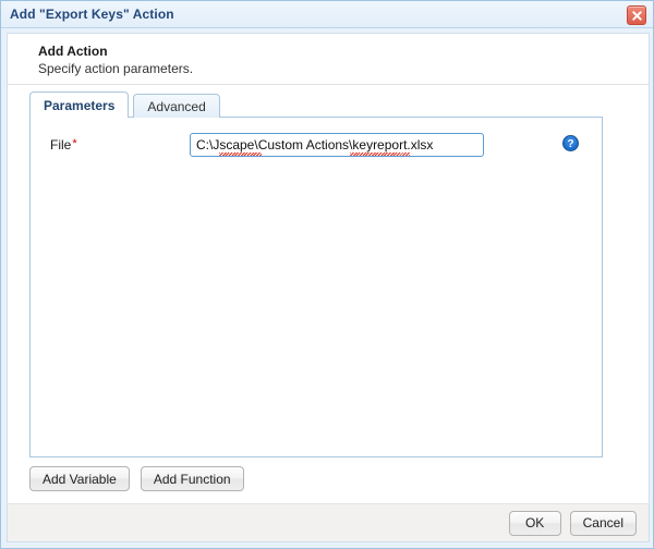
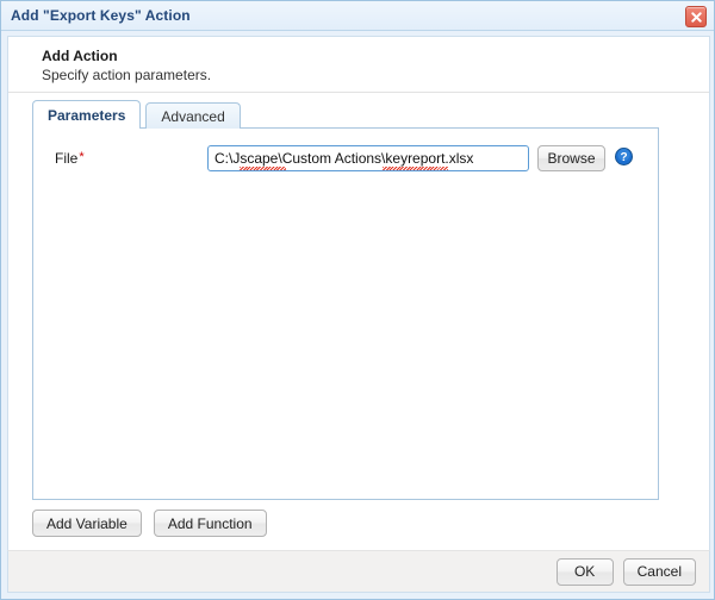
  Add "Export Keys" Action
  Add Action
  Specify action parameters.
  Parameters
  Advanced
  File*
  C:\Jscape\Custom Actions\keyreport.xlsx
+ Browse
  ?
  Add Variable
  Add Function
  OK
  Cancel
